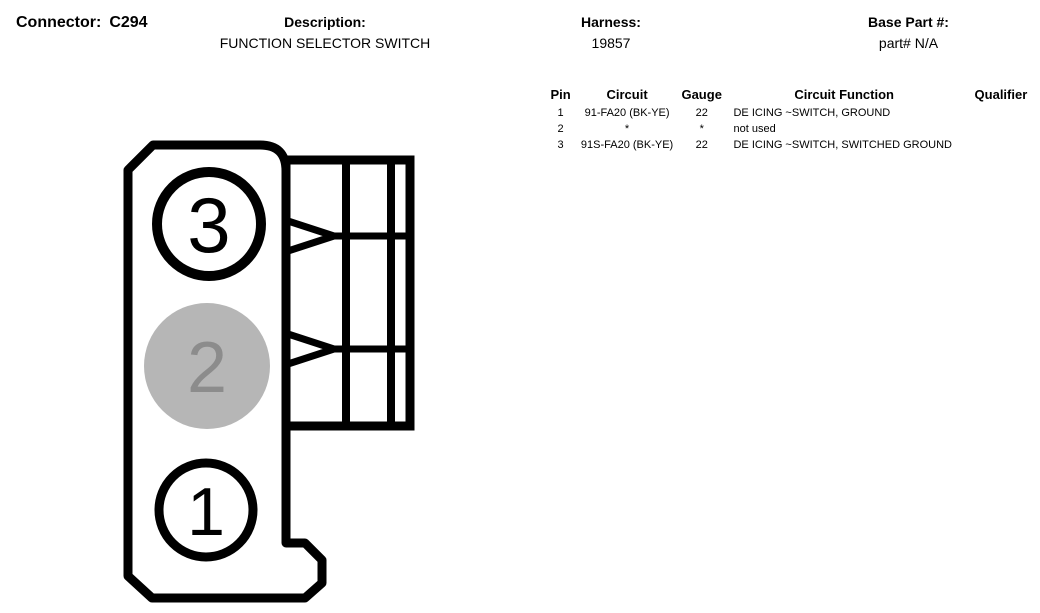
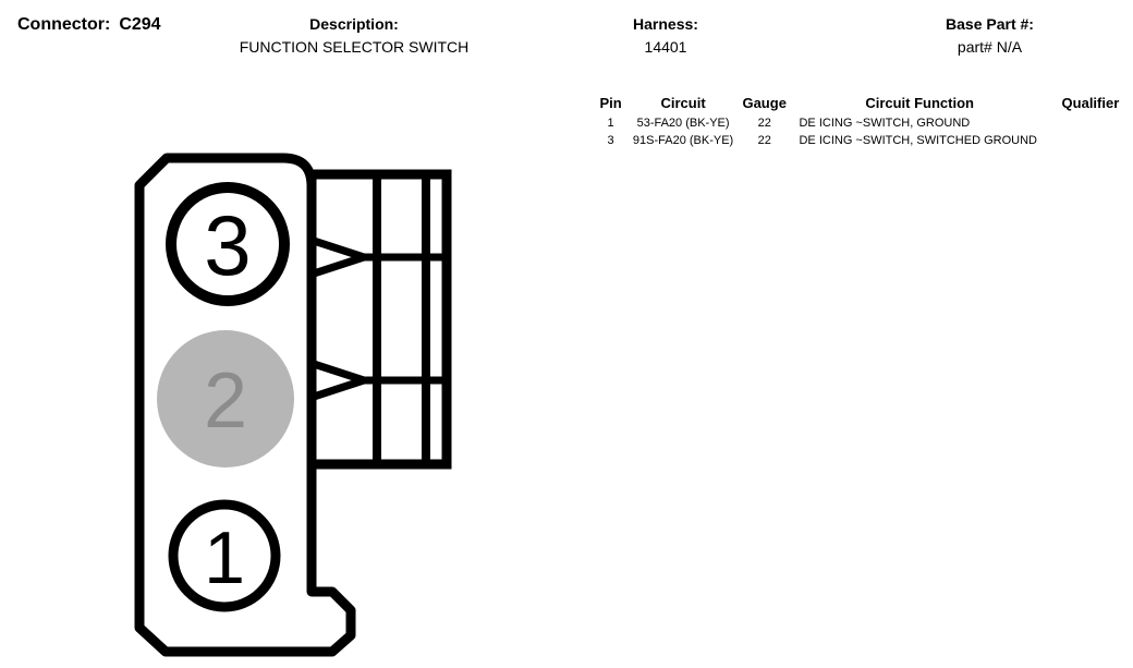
  Connector:
  C294
  Description:
  FUNCTION SELECTOR SWITCH
  Harness:
- 19857
+ 14401
  Base Part #:
  part# N/A
  Pin	Circuit	Gauge	Circuit Function	Qualifier
- 1	91-FA20 (BK-YE)	22	DE ICING ~SWITCH, GROUND
+ 1	53-FA20 (BK-YE)	22	DE ICING ~SWITCH, GROUND
- 2	*	*	not used
  3	91S-FA20 (BK-YE)	22	DE ICING ~SWITCH, SWITCHED GROUND
  3
  2
  1
